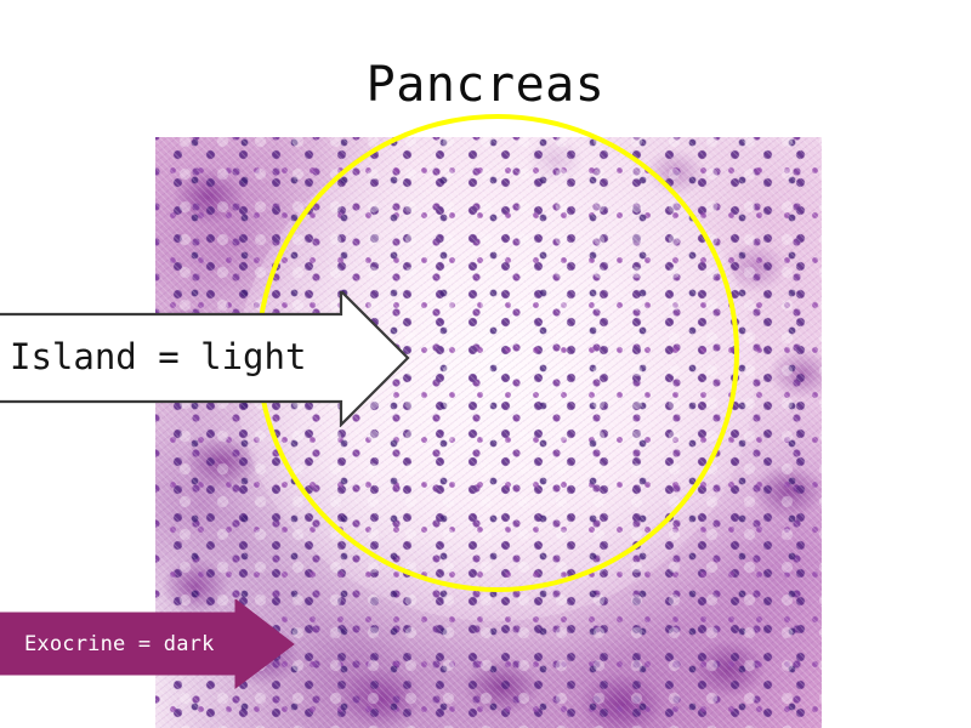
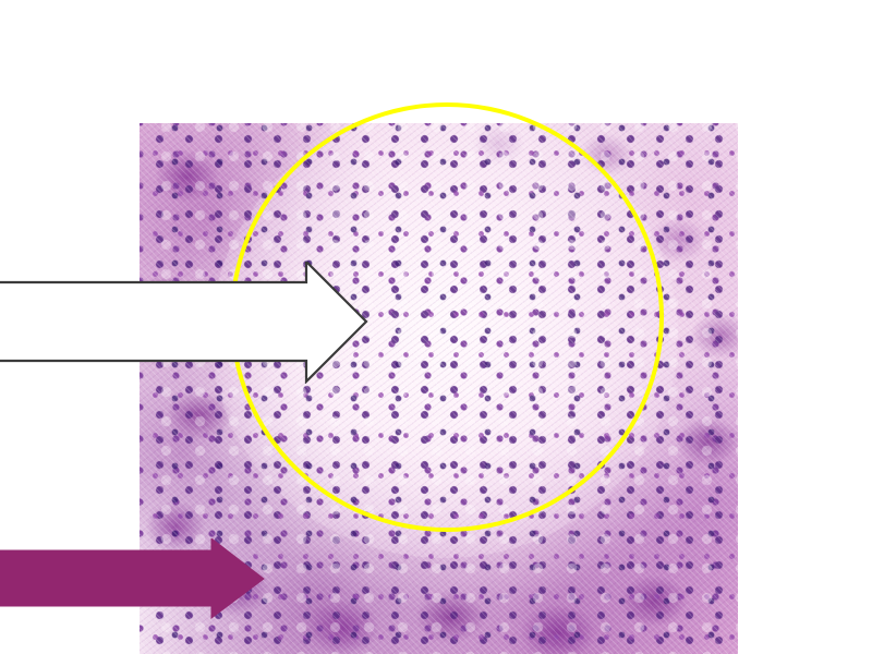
- Pancreas
- Island = light
- Exocrine = dark
